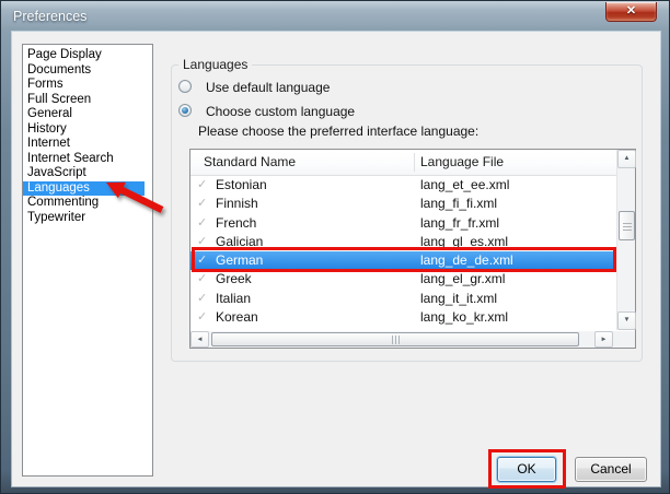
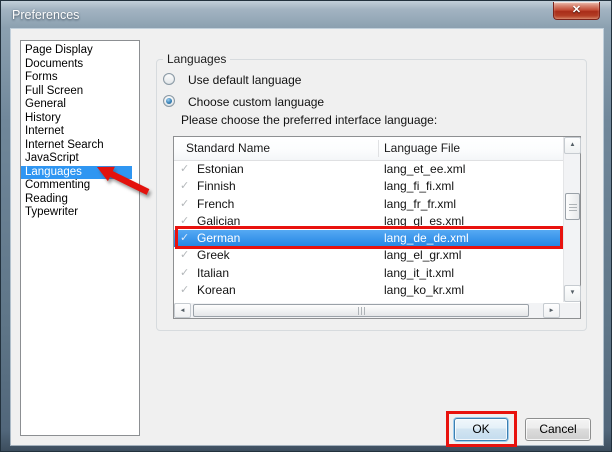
  Preferences
  ✕
  Page Display
  Documents
  Forms
  Full Screen
  General
  History
  Internet
  Internet Search
  JavaScript
  Languages
  Commenting
+ Reading
  Typewriter
  Languages
  Use default language
  Choose custom language
  Please choose the preferred interface language:
  Standard Name
  Language File
  ✓
  Estonian
  lang_et_ee.xml
  ✓
  Finnish
  lang_fi_fi.xml
  ✓
  French
  lang_fr_fr.xml
  ✓
  Galician
  lang_gl_es.xml
  ✓
  German
  lang_de_de.xml
  ✓
  Greek
  lang_el_gr.xml
  ✓
  Italian
  lang_it_it.xml
  ✓
  Korean
  lang_ko_kr.xml
  OK
  Cancel
